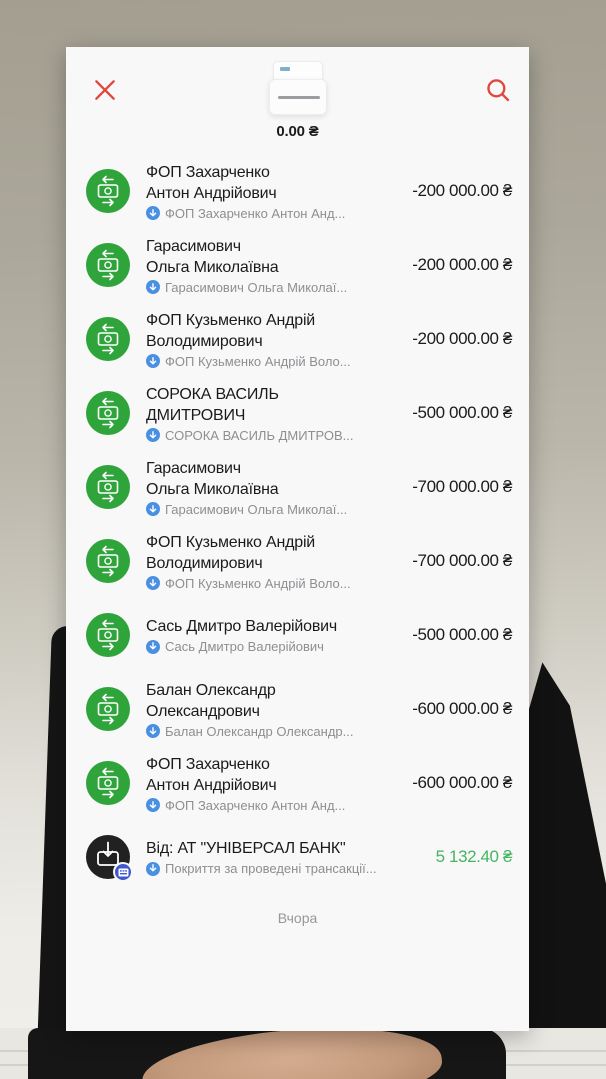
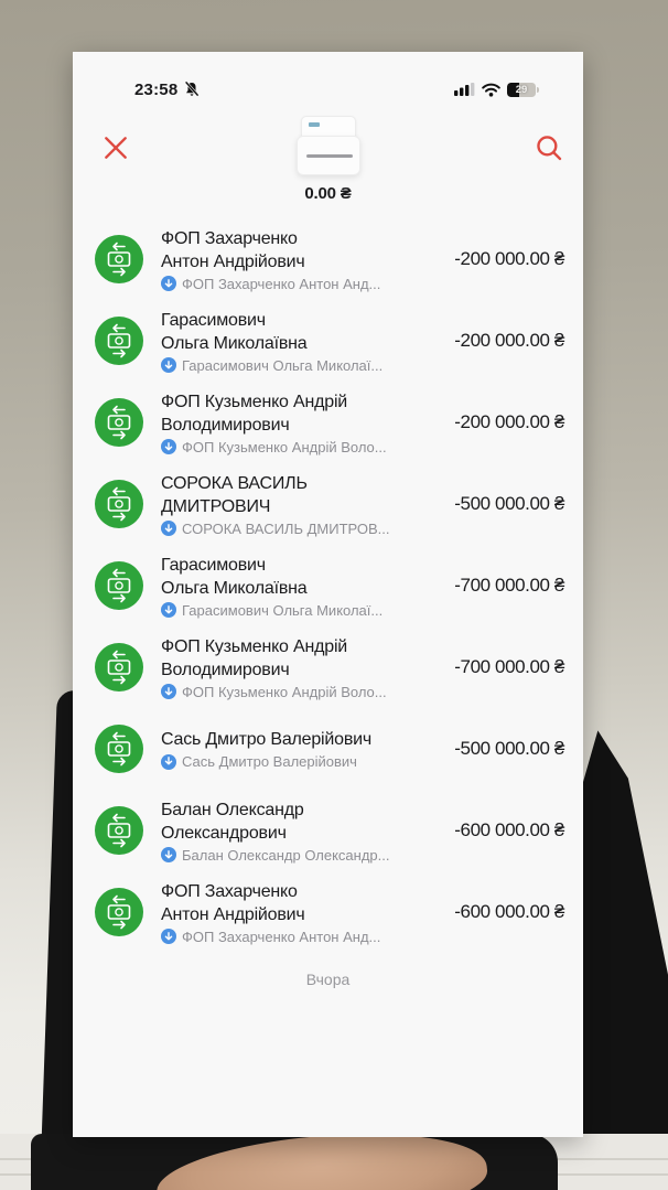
+ 23:58
+ 29
  0.00 ₴
  ФОП Захарченко
  Антон Андрійович
  ФОП Захарченко Антон Анд...
  -200 000.00 ₴
  Гарасимович
  Ольга Миколаївна
  Гарасимович Ольга Миколаї...
  -200 000.00 ₴
  ФОП Кузьменко Андрій
  Володимирович
  ФОП Кузьменко Андрій Воло...
  -200 000.00 ₴
  СОРОКА ВАСИЛЬ
  ДМИТРОВИЧ
  СОРОКА ВАСИЛЬ ДМИТРОВ...
  -500 000.00 ₴
  Гарасимович
  Ольга Миколаївна
  Гарасимович Ольга Миколаї...
  -700 000.00 ₴
  ФОП Кузьменко Андрій
  Володимирович
  ФОП Кузьменко Андрій Воло...
  -700 000.00 ₴
  Сась Дмитро Валерійович
  Сась Дмитро Валерійович
  -500 000.00 ₴
  Балан Олександр
  Олександрович
  Балан Олександр Олександр...
  -600 000.00 ₴
  ФОП Захарченко
  Антон Андрійович
  ФОП Захарченко Антон Анд...
  -600 000.00 ₴
- Від: АТ "УНІВЕРСАЛ БАНК"
- Покриття за проведені трансакції...
- 5 132.40 ₴
  Вчора
